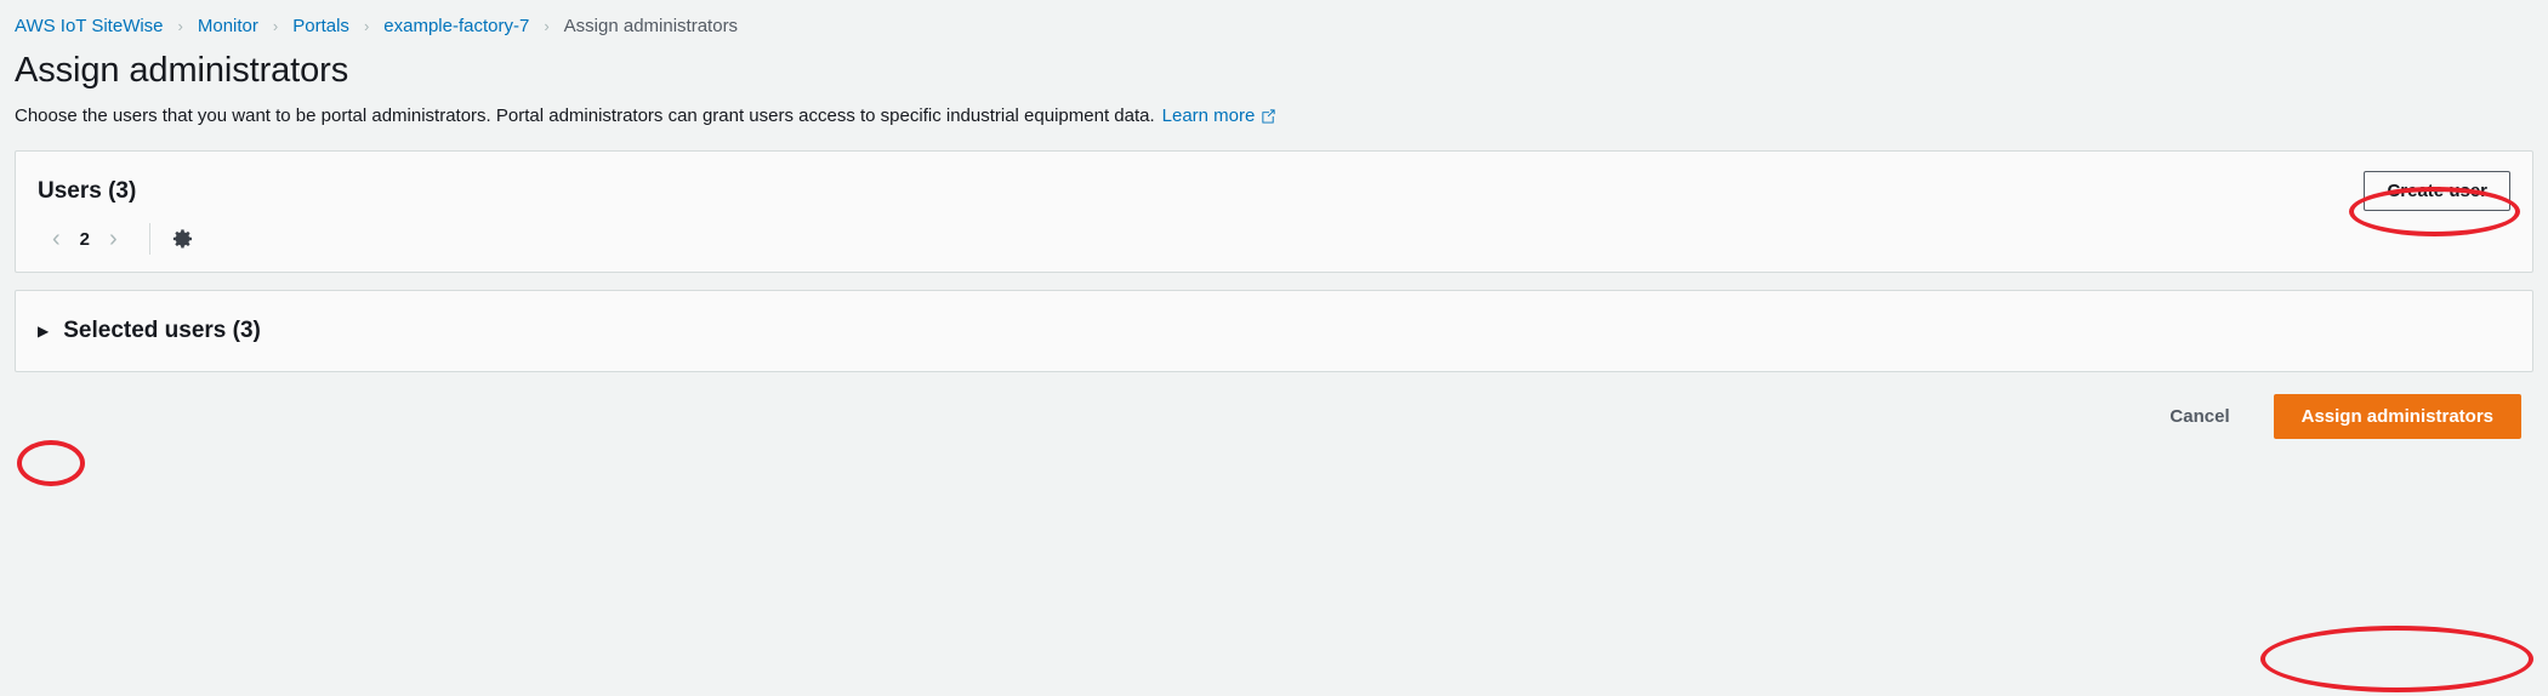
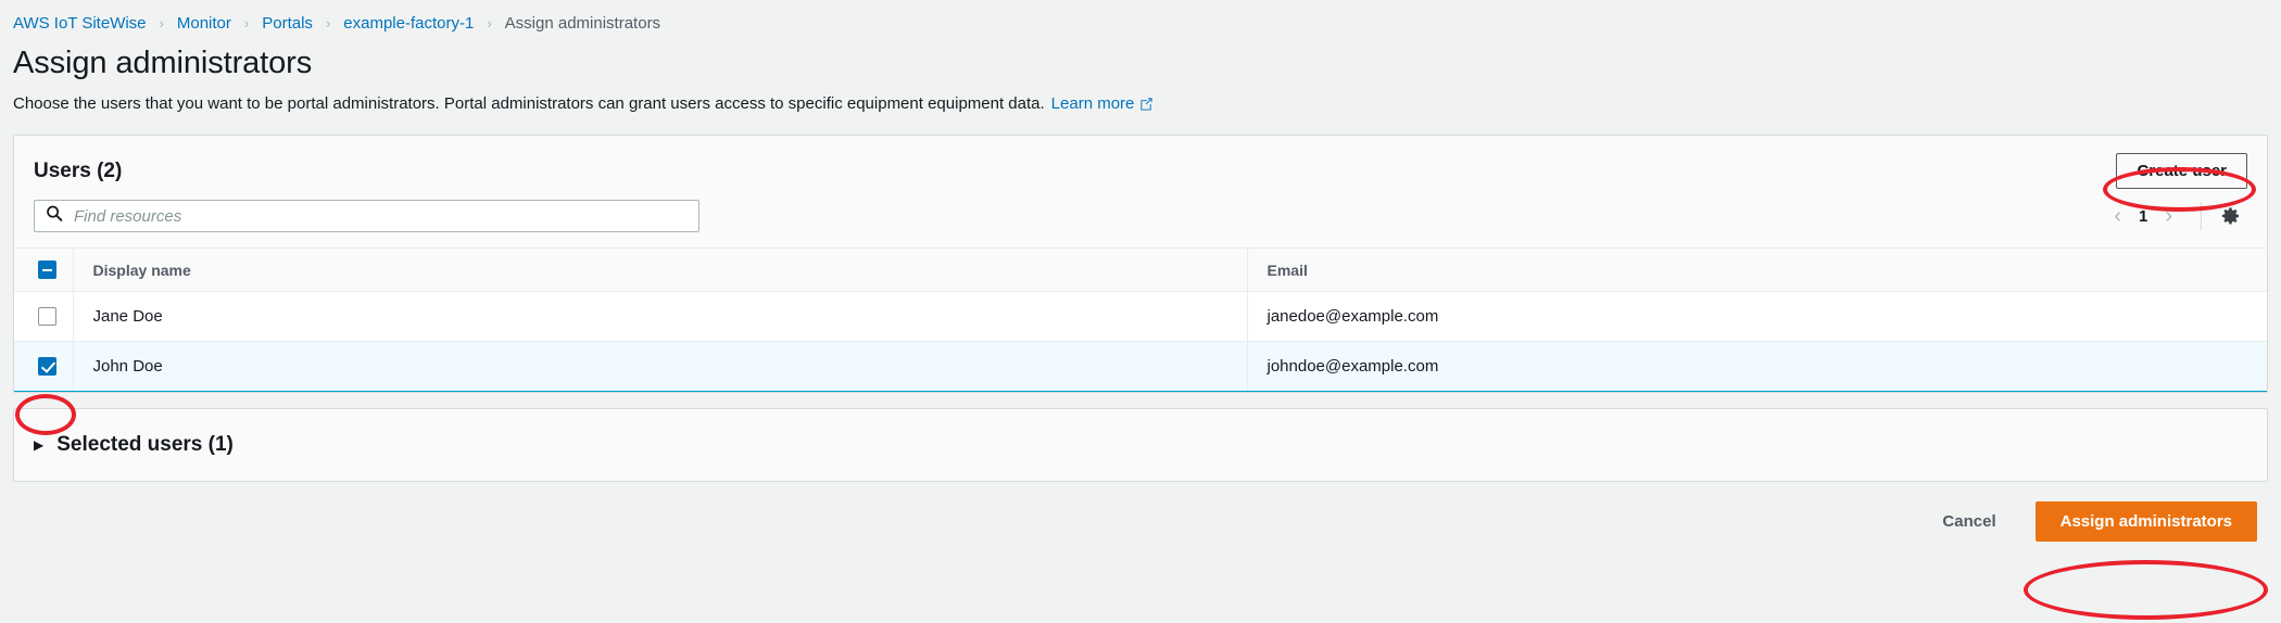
  AWS IoT SiteWise
  ›
  Monitor
  ›
  Portals
  ›
- example-factory-7
+ example-factory-1
  ›
  Assign administrators
  Assign administrators
- Choose the users that you want to be portal administrators. Portal administrators can grant users access to specific industrial equipment data.
+ Choose the users that you want to be portal administrators. Portal administrators can grant users access to specific equipment equipment data.
  Learn more
- Users (3)
+ Users (2)
  Create user
+ Find resources
  ‹
- 2
+ 1
  ›
+ 	Display name	Email
+ 	Jane Doe	janedoe@example.com
+ 	John Doe	johndoe@example.com
  ▶
- Selected users (3)
+ Selected users (1)
  Cancel
  Assign administrators
